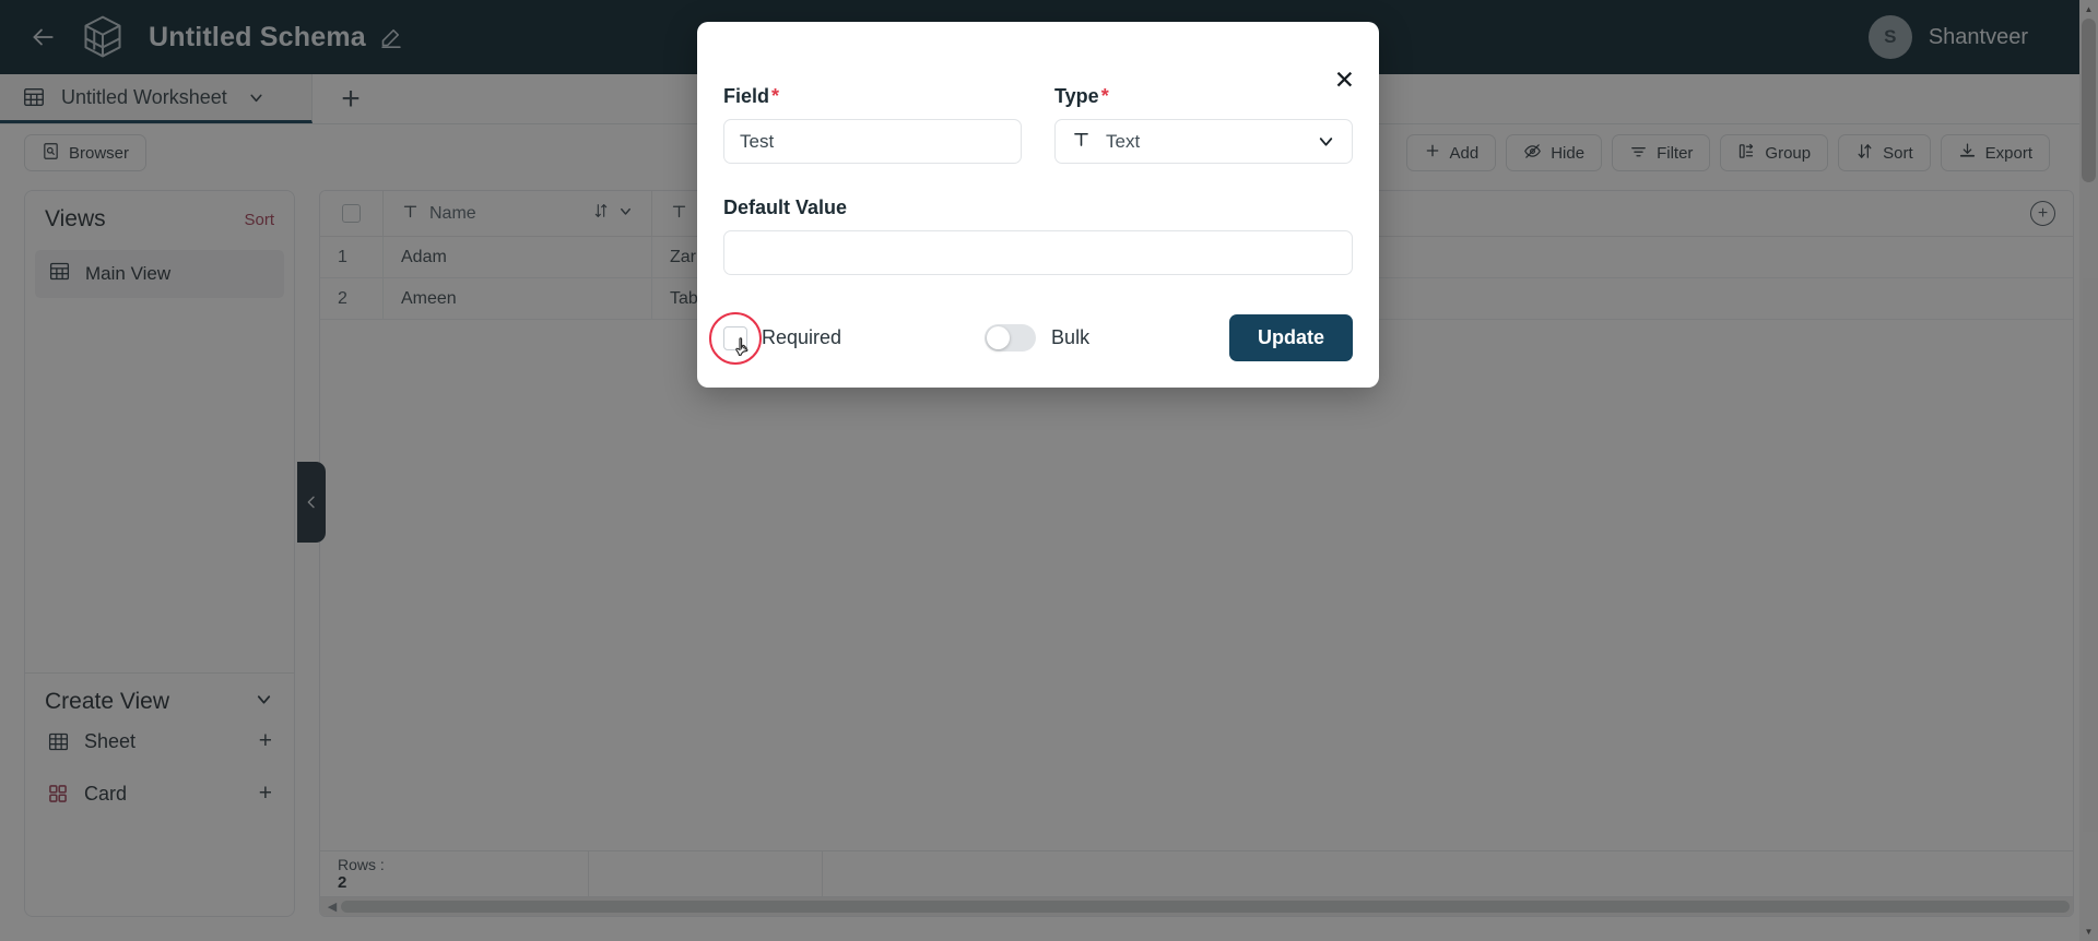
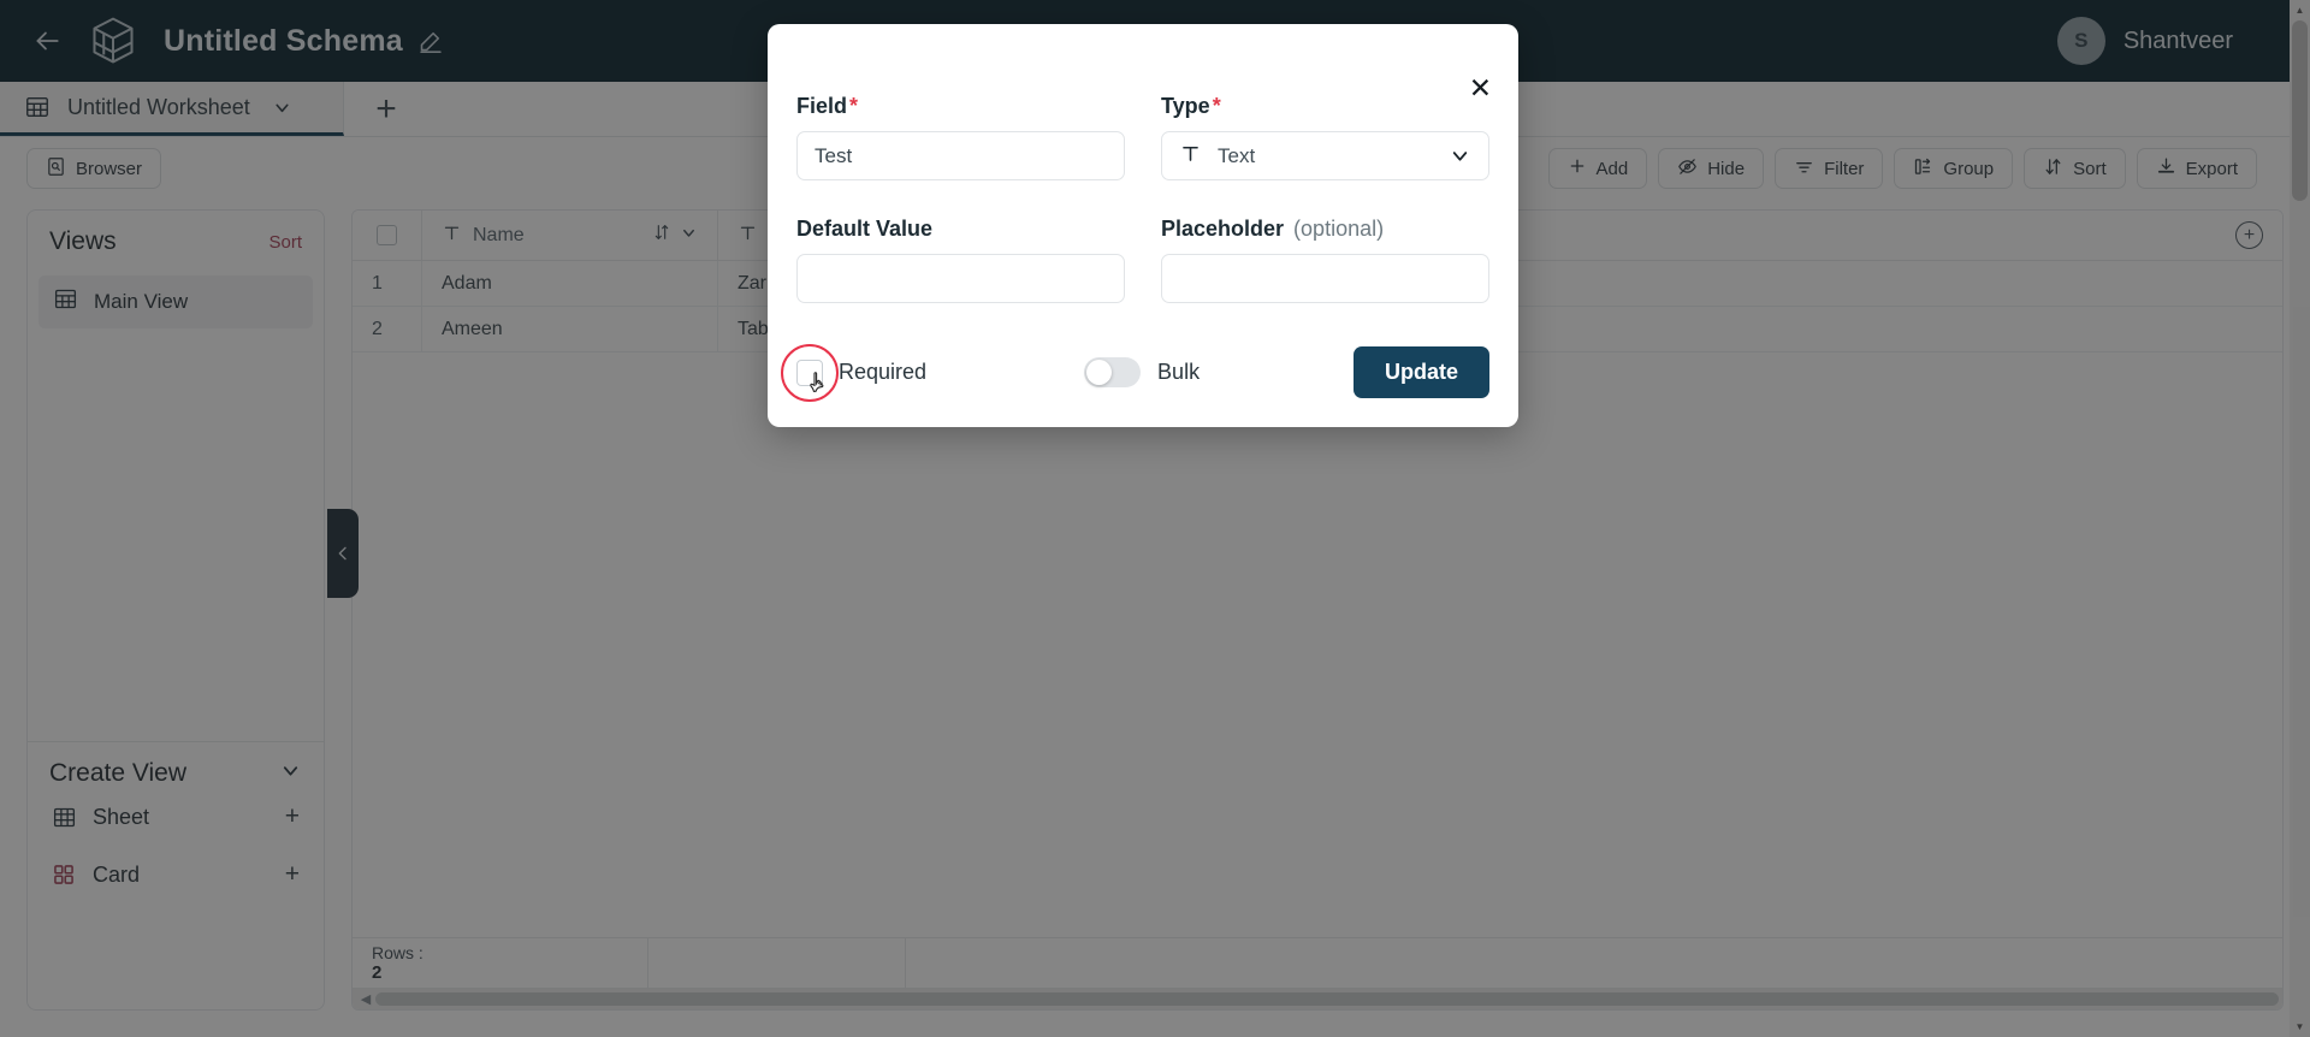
  Untitled Schema
  S
  Shantveer
  Untitled Worksheet
  +
  Browser
  Add
  Hide
  Filter
  Group
  Sort
  Export
  Views
  Sort
  Main View
  Create View
  Sheet
  +
  Card
  +
  Name
  +
  1
  Adam
  Zar
  2
  Ameen
  Tab
  Rows :
  2
  ◀
  ▲
  ▼
  ✕
  Field
  *
  Test
  Type
  *
  Text
  Default Value
+ Placeholder
+ (optional)
  Required
  Bulk
  Update
